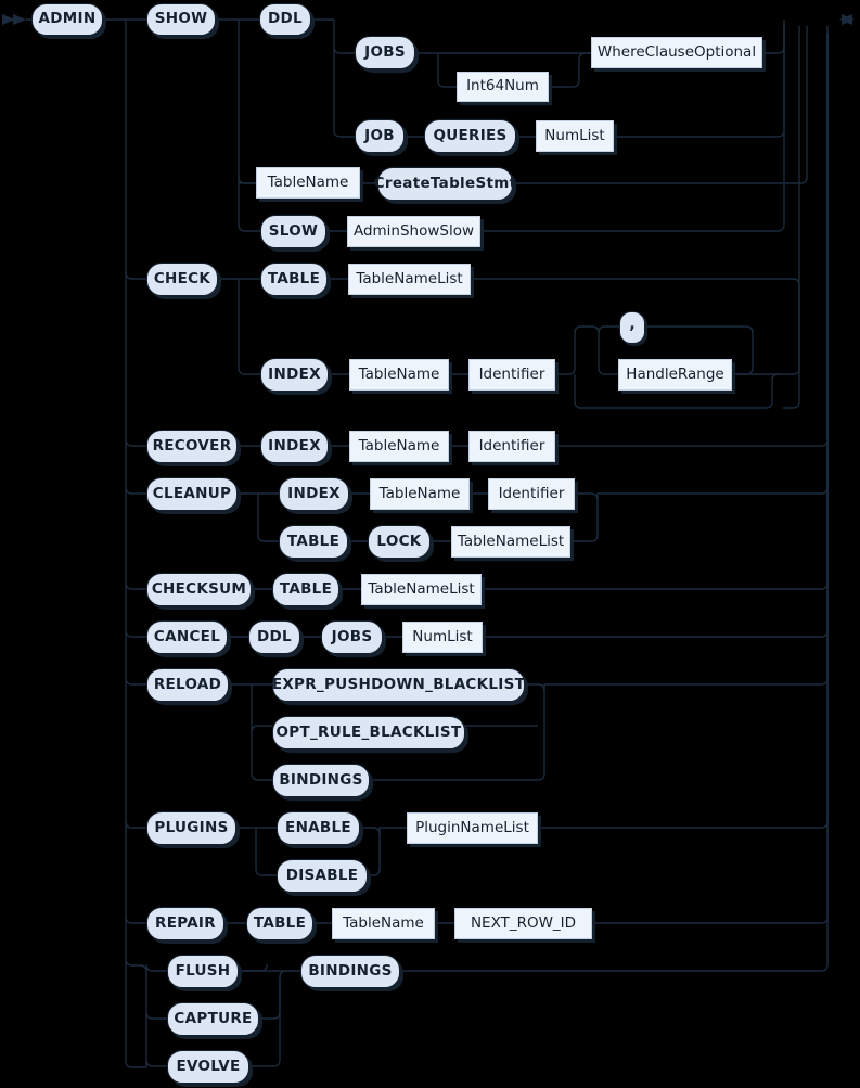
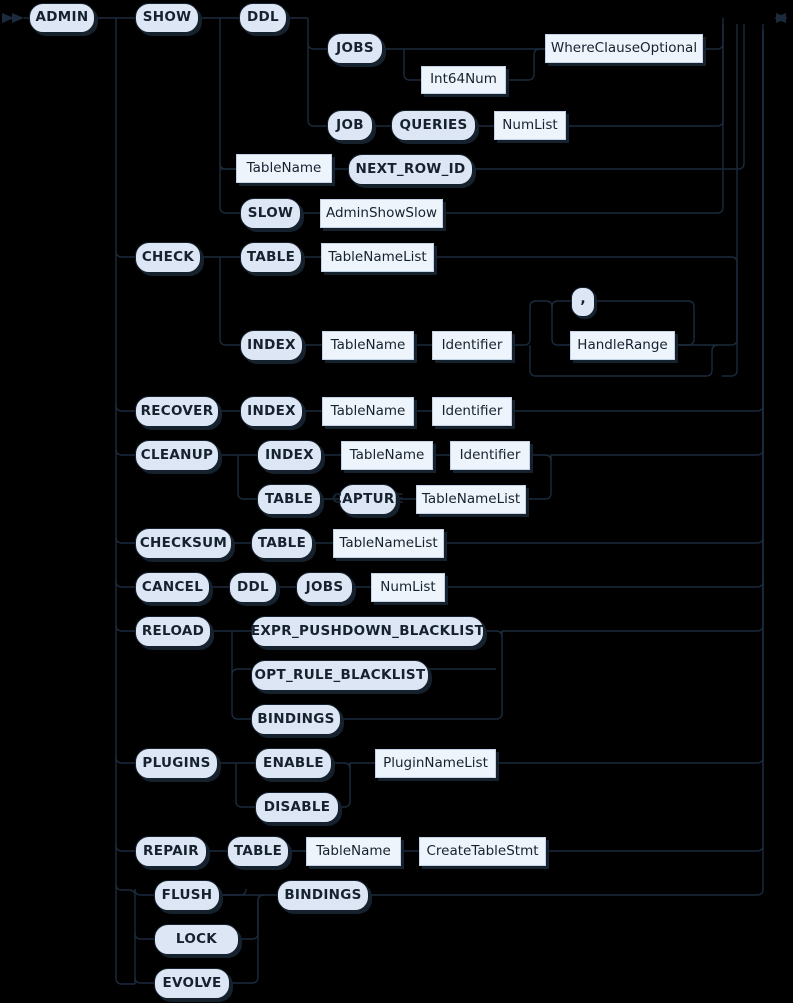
  ADMIN
  SHOW
  DDL
  JOBS
  Int64Num
  WhereClauseOptional
  JOB
  QUERIES
  NumList
  TableName
- CreateTableStmt
+ NEXT_ROW_ID
  SLOW
  AdminShowSlow
  CHECK
  TABLE
  TableNameList
  INDEX
  TableName
  Identifier
  ,
  HandleRange
  RECOVER
  INDEX
  TableName
  Identifier
  CLEANUP
  INDEX
  TableName
  Identifier
  TABLE
- LOCK
+ CAPTURE
  TableNameList
  CHECKSUM
  TABLE
  TableNameList
  CANCEL
  DDL
  JOBS
  NumList
  RELOAD
  EXPR_PUSHDOWN_BLACKLIST
  OPT_RULE_BLACKLIST
  BINDINGS
  PLUGINS
  ENABLE
  PluginNameList
  DISABLE
  REPAIR
  TABLE
  TableName
- NEXT_ROW_ID
+ CreateTableStmt
  FLUSH
  BINDINGS
- CAPTURE
+ LOCK
  EVOLVE
